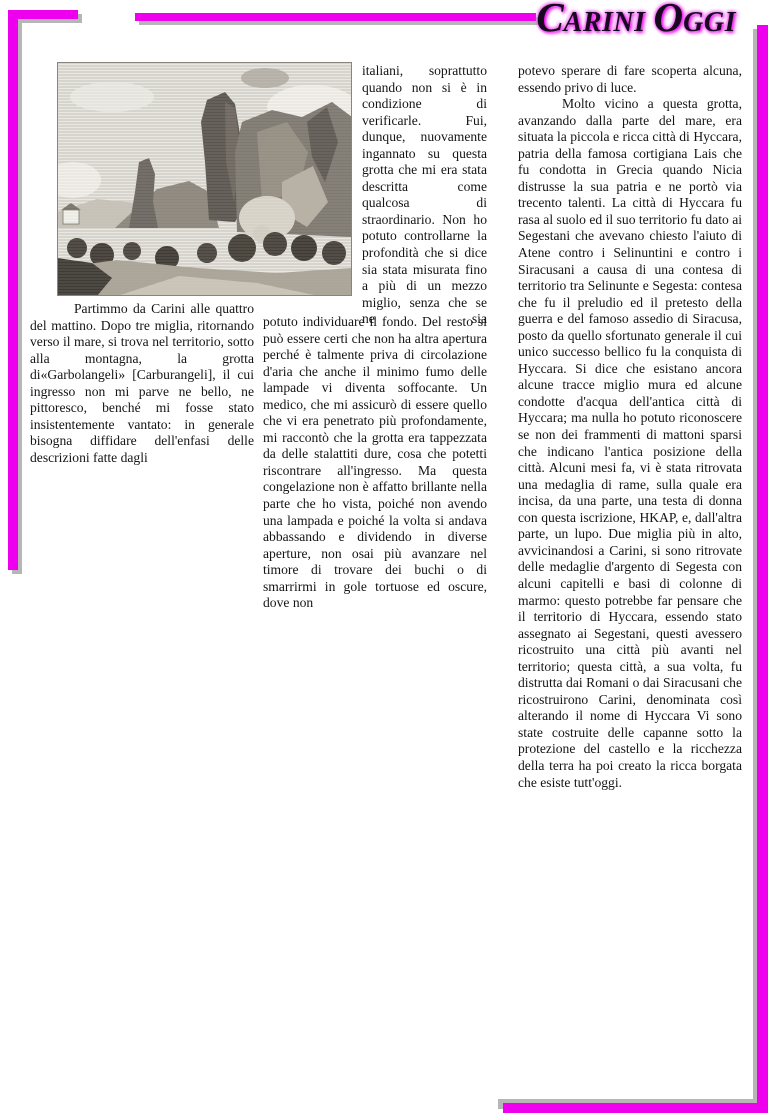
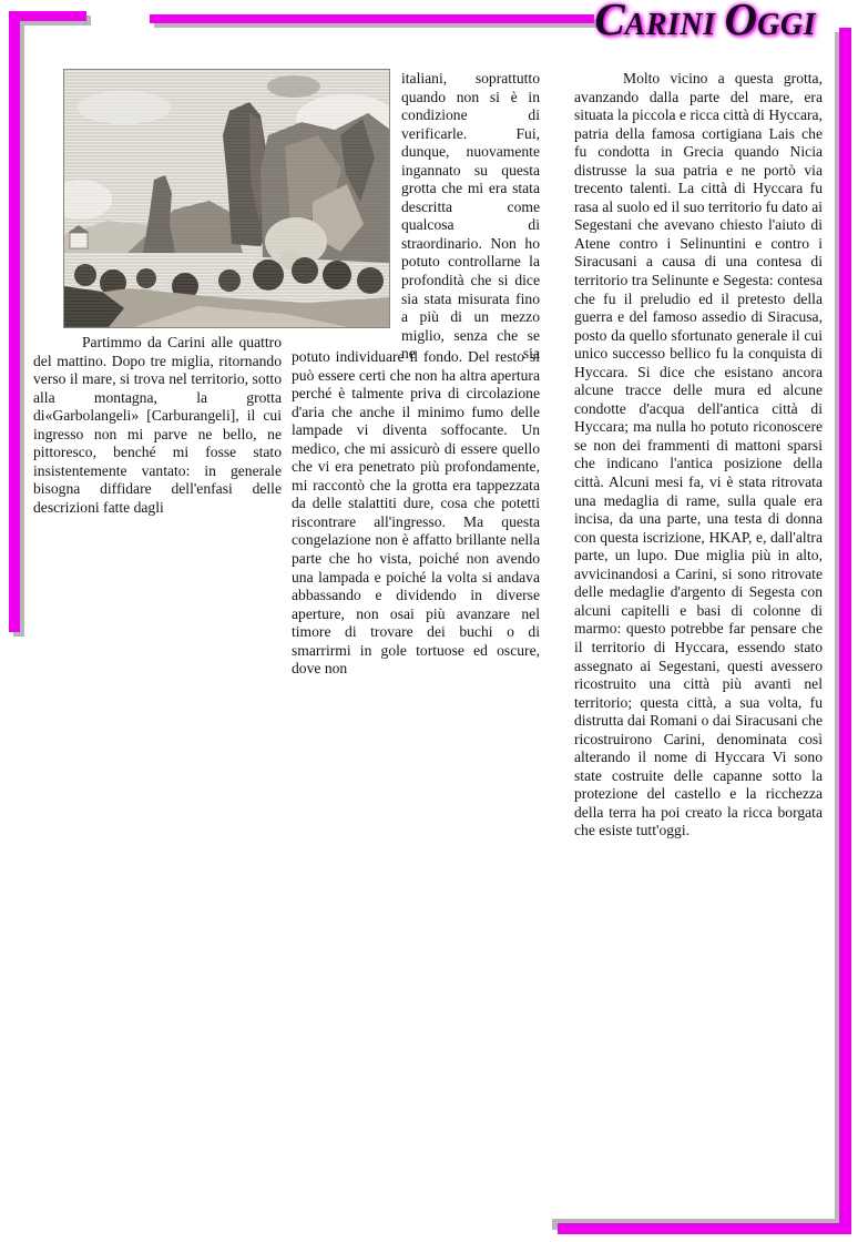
  CARINI OGGI
  Partimmo da Carini alle quattro del mattino. Dopo tre miglia, ritornando verso il mare, si trova nel territorio, sotto alla montagna, la grotta di«Garbolangeli» [Carburangeli], il cui ingresso non mi parve ne bello, ne pittoresco, benché mi fosse stato insistentemente vantato: in generale bisogna diffidare dell'enfasi delle descrizioni fatte dagli
  italiani, soprattutto quando non si è in condizione di verificarle. Fui, dunque, nuovamente ingannato su questa grotta che mi era stata descritta come qualcosa di straordinario. Non ho potuto controllarne la profondità che si dice sia stata misurata fino a più di un mezzo miglio, senza che se ne sia
  potuto individuare il fondo. Del resto si può essere certi che non ha altra apertura perché è talmente priva di circolazione d'aria che anche il minimo fumo delle lampade vi diventa soffocante. Un medico, che mi assicurò di essere quello che vi era penetrato più profondamente, mi raccontò che la grotta era tappezzata da delle stalattiti dure, cosa che potetti riscontrare all'ingresso. Ma questa congelazione non è affatto brillante nella parte che ho vista, poiché non avendo una lampada e poiché la volta si andava abbassando e dividendo in diverse aperture, non osai più avanzare nel timore di trovare dei buchi o di smarrirmi in gole tortuose ed oscure, dove non
- potevo sperare di fare scoperta alcuna, essendo privo di luce.
- Molto vicino a questa grotta, avanzando dalla parte del mare, era situata la piccola e ricca città di Hyccara, patria della famosa cortigiana Lais che fu condotta in Grecia quando Nicia distrusse la sua patria e ne portò via trecento talenti. La città di Hyccara fu rasa al suolo ed il suo territorio fu dato ai Segestani che avevano chiesto l'aiuto di Atene contro i Selinuntini e contro i Siracusani a causa di una contesa di territorio tra Selinunte e Segesta: contesa che fu il preludio ed il pretesto della guerra e del famoso assedio di Siracusa, posto da quello sfortunato generale il cui unico successo bellico fu la conquista di Hyccara. Si dice che esistano ancora alcune tracce miglio mura ed alcune condotte d'acqua dell'antica città di Hyccara; ma nulla ho potuto riconoscere se non dei frammenti di mattoni sparsi che indicano l'antica posizione della città. Alcuni mesi fa, vi è stata ritrovata una medaglia di rame, sulla quale era incisa, da una parte, una testa di donna con questa iscrizione, HKAP, e, dall'altra parte, un lupo. Due miglia più in alto, avvicinandosi a Carini, si sono ritrovate delle medaglie d'argento di Segesta con alcuni capitelli e basi di colonne di marmo: questo potrebbe far pensare che il territorio di Hyccara, essendo stato assegnato ai Segestani, questi avessero ricostruito una città più avanti nel territorio; questa città, a sua volta, fu distrutta dai Romani o dai Siracusani che ricostruirono Carini, denominata così alterando il nome di Hyccara Vi sono state costruite delle capanne sotto la protezione del castello e la ricchezza della terra ha poi creato la ricca borgata che esiste tutt'oggi.
+ Molto vicino a questa grotta, avanzando dalla parte del mare, era situata la piccola e ricca città di Hyccara, patria della famosa cortigiana Lais che fu condotta in Grecia quando Nicia distrusse la sua patria e ne portò via trecento talenti. La città di Hyccara fu rasa al suolo ed il suo territorio fu dato ai Segestani che avevano chiesto l'aiuto di Atene contro i Selinuntini e contro i Siracusani a causa di una contesa di territorio tra Selinunte e Segesta: contesa che fu il preludio ed il pretesto della guerra e del famoso assedio di Siracusa, posto da quello sfortunato generale il cui unico successo bellico fu la conquista di Hyccara. Si dice che esistano ancora alcune tracce delle mura ed alcune condotte d'acqua dell'antica città di Hyccara; ma nulla ho potuto riconoscere se non dei frammenti di mattoni sparsi che indicano l'antica posizione della città. Alcuni mesi fa, vi è stata ritrovata una medaglia di rame, sulla quale era incisa, da una parte, una testa di donna con questa iscrizione, HKAP, e, dall'altra parte, un lupo. Due miglia più in alto, avvicinandosi a Carini, si sono ritrovate delle medaglie d'argento di Segesta con alcuni capitelli e basi di colonne di marmo: questo potrebbe far pensare che il territorio di Hyccara, essendo stato assegnato ai Segestani, questi avessero ricostruito una città più avanti nel territorio; questa città, a sua volta, fu distrutta dai Romani o dai Siracusani che ricostruirono Carini, denominata così alterando il nome di Hyccara Vi sono state costruite delle capanne sotto la protezione del castello e la ricchezza della terra ha poi creato la ricca borgata che esiste tutt'oggi.
